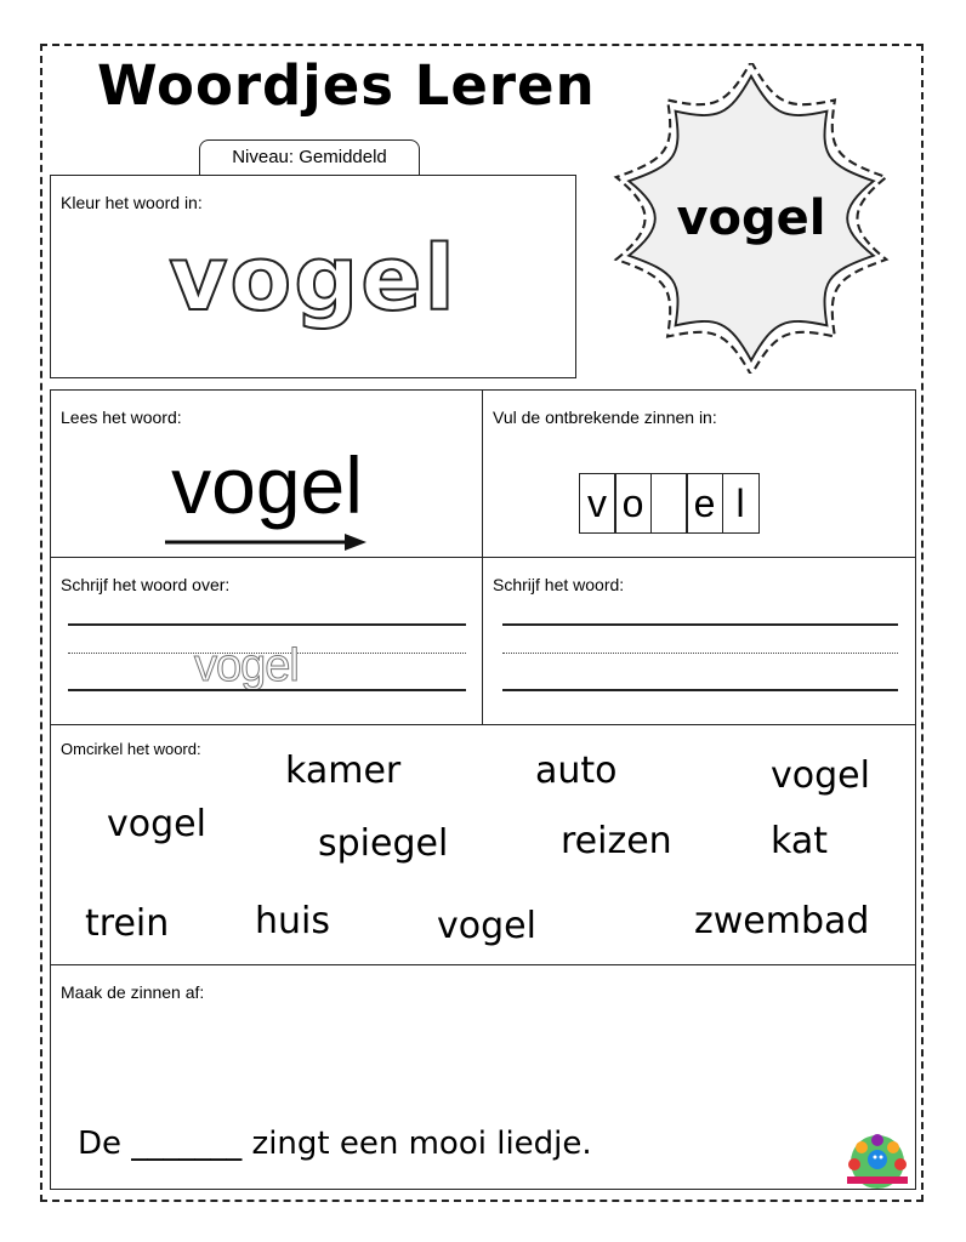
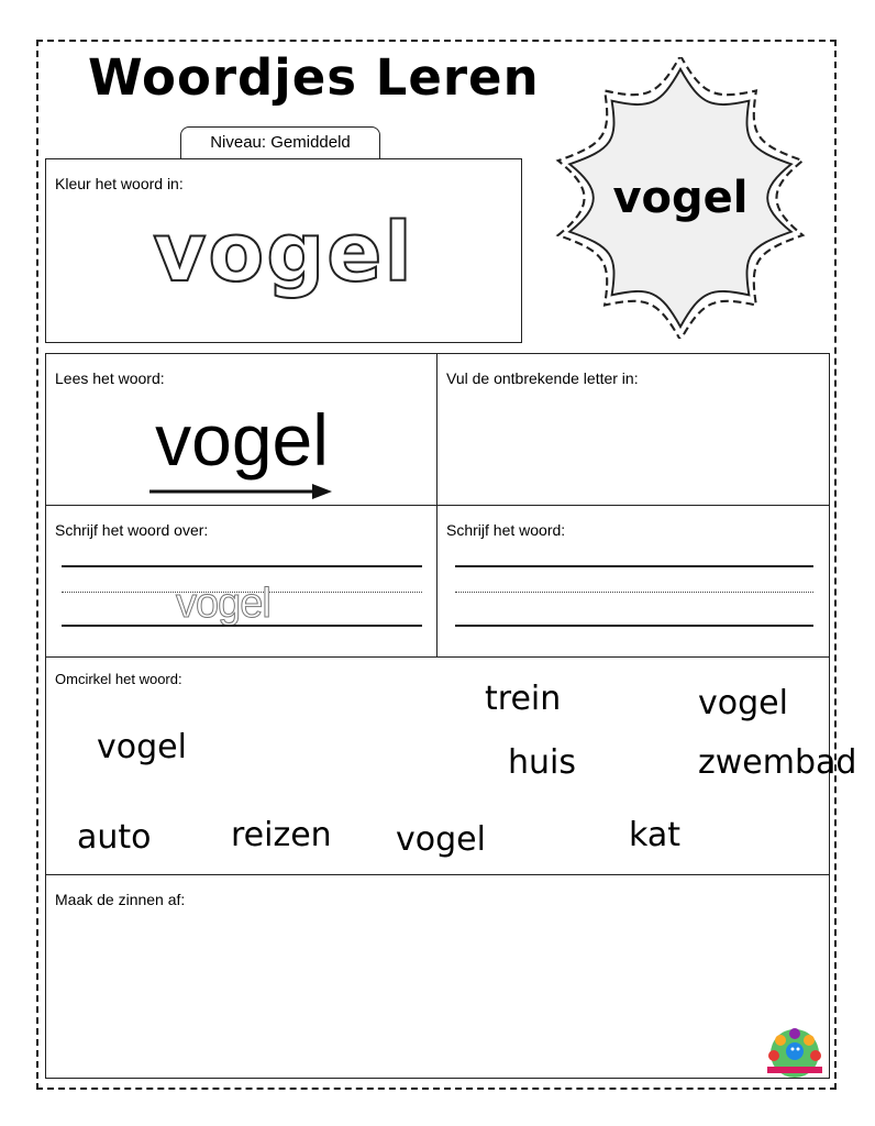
  Woordjes Leren
  Niveau: Gemiddeld
  Kleur het woord in:
  vogel
  vogel
  Lees het woord:
  vogel
- Vul de ontbrekende zinnen in:
+ Vul de ontbrekende letter in:
- v
- o
- e
- l
  Schrijf het woord over:
  vogel
  Schrijf het woord:
  Omcirkel het woord:
- kamer
- auto
+ trein
  vogel
  vogel
- spiegel
- reizen
+ huis
- kat
+ zwembad
- trein
+ auto
- huis
+ reizen
  vogel
- zwembad
+ kat
  Maak de zinnen af:
- De _______ zingt een mooi liedje.
